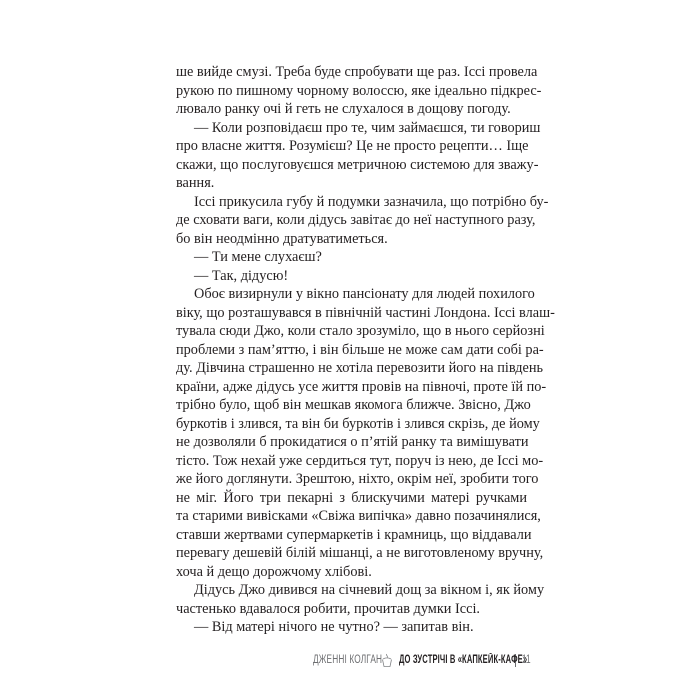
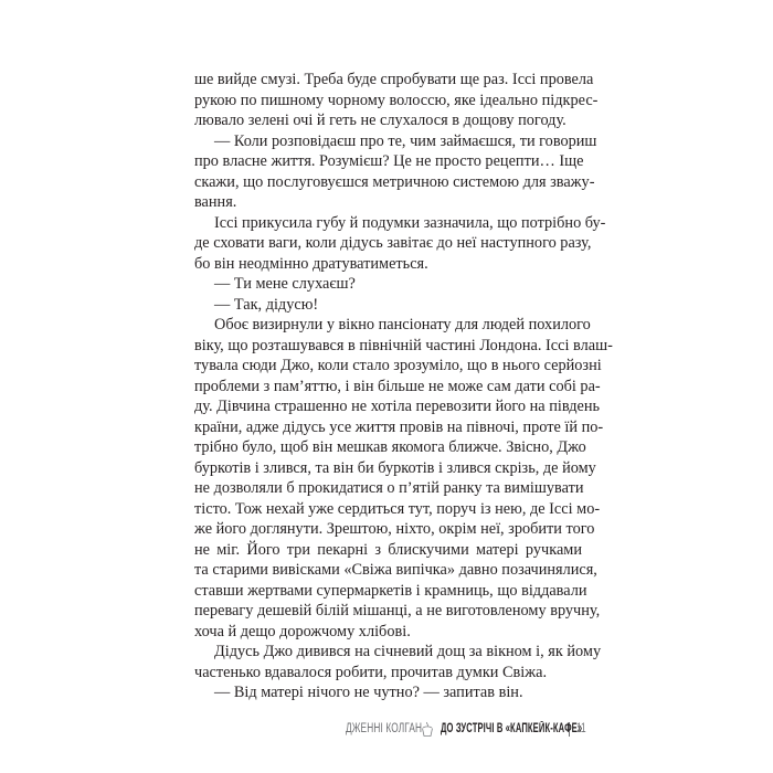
  ше вийде смузі. Треба буде спробувати ще раз. Іссі провела
  рукою по пишному чорному волоссю, яке ідеально підкрес-
- лювало ранку очі й геть не слухалося в дощову погоду.
+ лювало зелені очі й геть не слухалося в дощову погоду.
  — Коли розповідаєш про те, чим займаєшся, ти говориш
  про власне життя. Розумієш? Це не просто рецепти… Іще
  скажи, що послуговуєшся метричною системою для зважу-
  вання.
  Іссі прикусила губу й подумки зазначила, що потрібно бу-
  де сховати ваги, коли дідусь завітає до неї наступного разу,
  бо він неодмінно дратуватиметься.
  — Ти мене слухаєш?
  — Так, дідусю!
  Обоє визирнули у вікно пансіонату для людей похилого
  віку, що розташувався в північній частині Лондона. Іссі влаш-
  тувала сюди Джо, коли стало зрозуміло, що в нього серйозні
  проблеми з пам’яттю, і він більше не може сам дати собі ра-
  ду. Дівчина страшенно не хотіла перевозити його на південь
  країни, адже дідусь усе життя провів на півночі, проте їй по-
  трібно було, щоб він мешкав якомога ближче. Звісно, Джо
  буркотів і злився, та він би буркотів і злився скрізь, де йому
  не дозволяли б прокидатися о п’ятій ранку та вимішувати
  тісто. Тож нехай уже сердиться тут, поруч із нею, де Іссі мо-
  же його доглянути. Зрештою, ніхто, окрім неї, зробити того
  не міг. Його три пекарні з блискучими матері ручками
  та старими вивісками «Свіжа випічка» давно позачинялися,
  ставши жертвами супермаркетів і крамниць, що віддавали
  перевагу дешевій білій мішанці, а не виготовленому вручну,
  хоча й дещо дорожчому хлібові.
  Дідусь Джо дивився на січневий дощ за вікном і, як йому
- частенько вдавалося робити, прочитав думки Іссі.
+ частенько вдавалося робити, прочитав думки Свіжа.
  — Від матері нічого не чутно? — запитав він.
  ДЖЕННІ КОЛГАН
  ДО ЗУСТРІЧІ В «КАПКЕЙК-КАФЕ
  11
